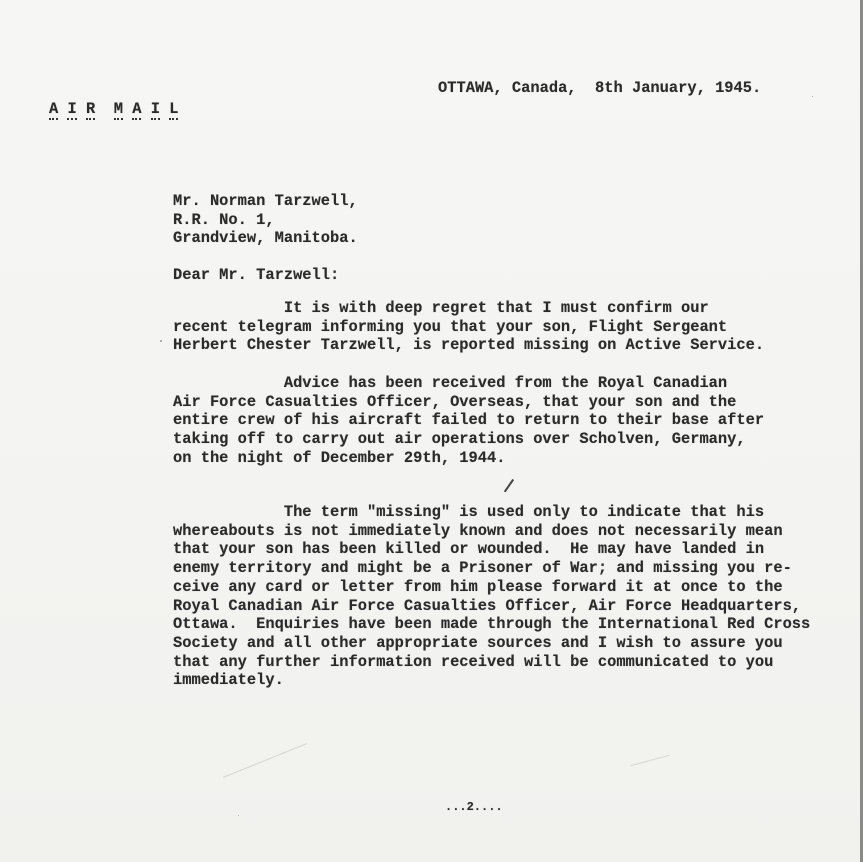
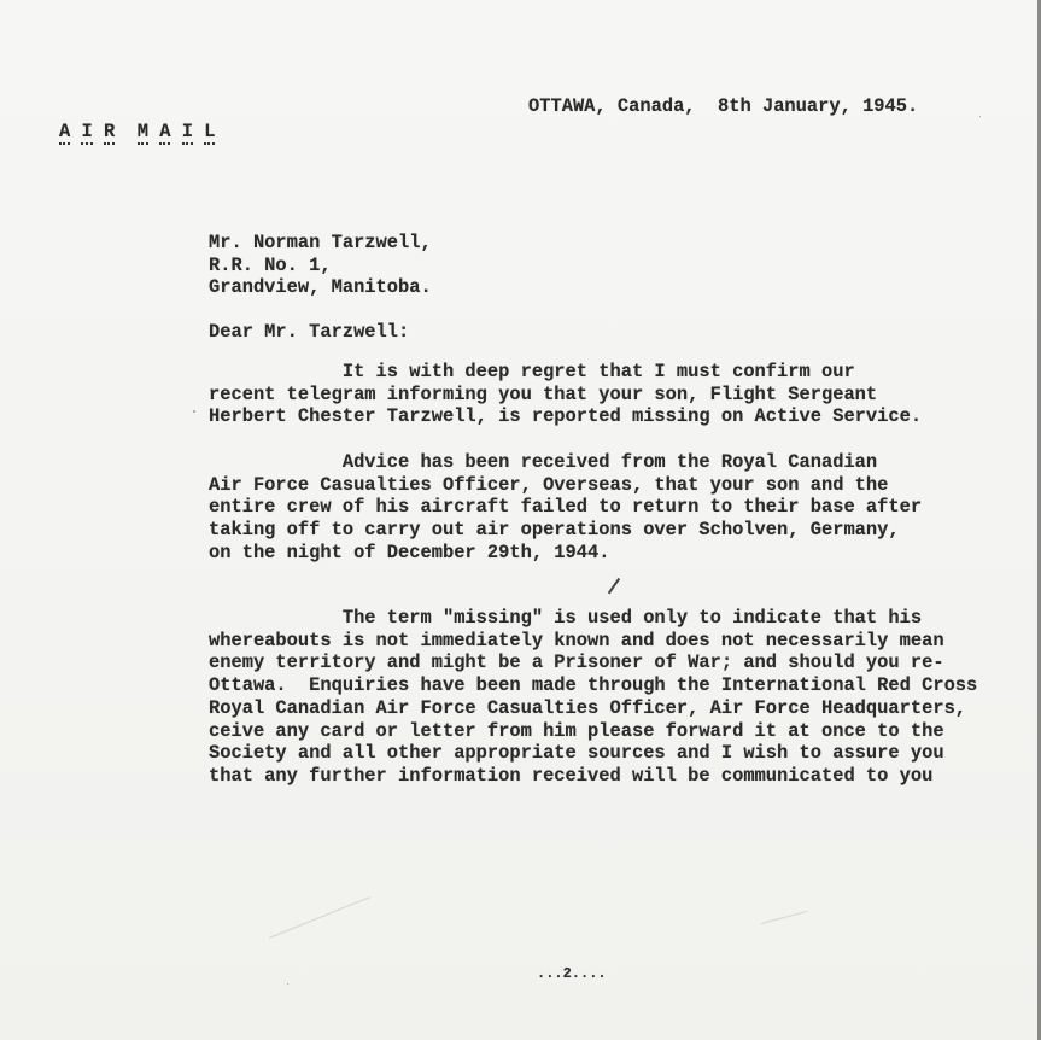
  A I R M A I L
  OTTAWA, Canada, 8th January, 1945.
  Mr. Norman Tarzwell,
  R.R. No. 1,
  Grandview, Manitoba.
  Dear Mr. Tarzwell:
  It is with deep regret that I must confirm our
  recent telegram informing you that your son, Flight Sergeant
  Herbert Chester Tarzwell, is reported missing on Active Service.
  Advice has been received from the Royal Canadian
  Air Force Casualties Officer, Overseas, that your son and the
  entire crew of his aircraft failed to return to their base after
  taking off to carry out air operations over Scholven, Germany,
  on the night of December 29th, 1944.
  The term "missing" is used only to indicate that his
  whereabouts is not immediately known and does not necessarily mean
- that your son has been killed or wounded. He may have landed in
- enemy territory and might be a Prisoner of War; and missing you re-
+ enemy territory and might be a Prisoner of War; and should you re-
- ceive any card or letter from him please forward it at once to the
+ Ottawa. Enquiries have been made through the International Red Cross
  Royal Canadian Air Force Casualties Officer, Air Force Headquarters,
- Ottawa. Enquiries have been made through the International Red Cross
+ ceive any card or letter from him please forward it at once to the
  Society and all other appropriate sources and I wish to assure you
  that any further information received will be communicated to you
- immediately.
  ...2....
